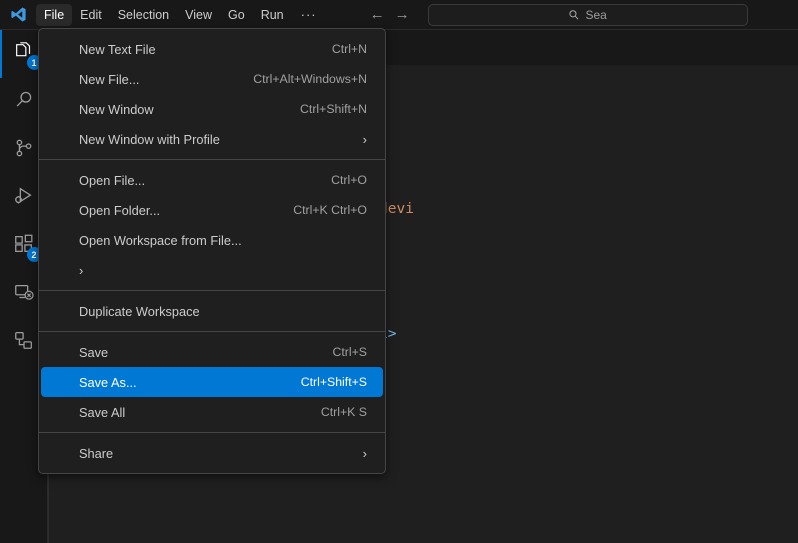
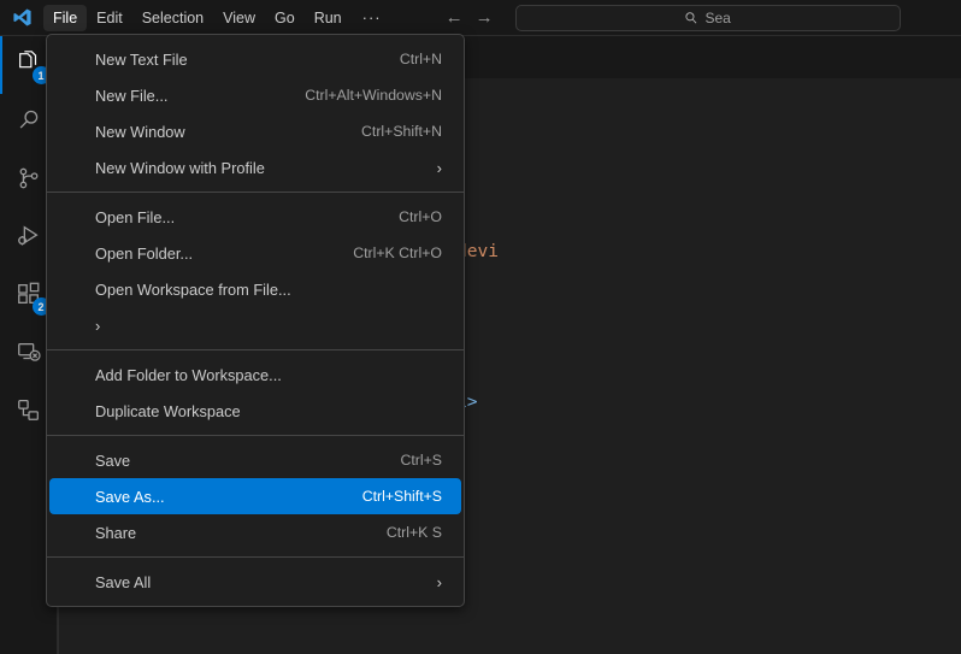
  File
  Edit
  Selection
  View
  Go
  Run
  ···
  ←
  →
  Sea
  1
  2
  New Text File
  Ctrl+N
  New File...
  Ctrl+Alt+Windows+N
  New Window
  Ctrl+Shift+N
  New Window with Profile
  ›
  Open File...
  Ctrl+O
  Open Folder...
  Ctrl+K Ctrl+O
  Open Workspace from File...
  ›
+ Add Folder to Workspace...
  Duplicate Workspace
  Save
  Ctrl+S
  Save As...
  Ctrl+Shift+S
- Save All
+ Share
  Ctrl+K S
- Share
+ Save All
  ›
